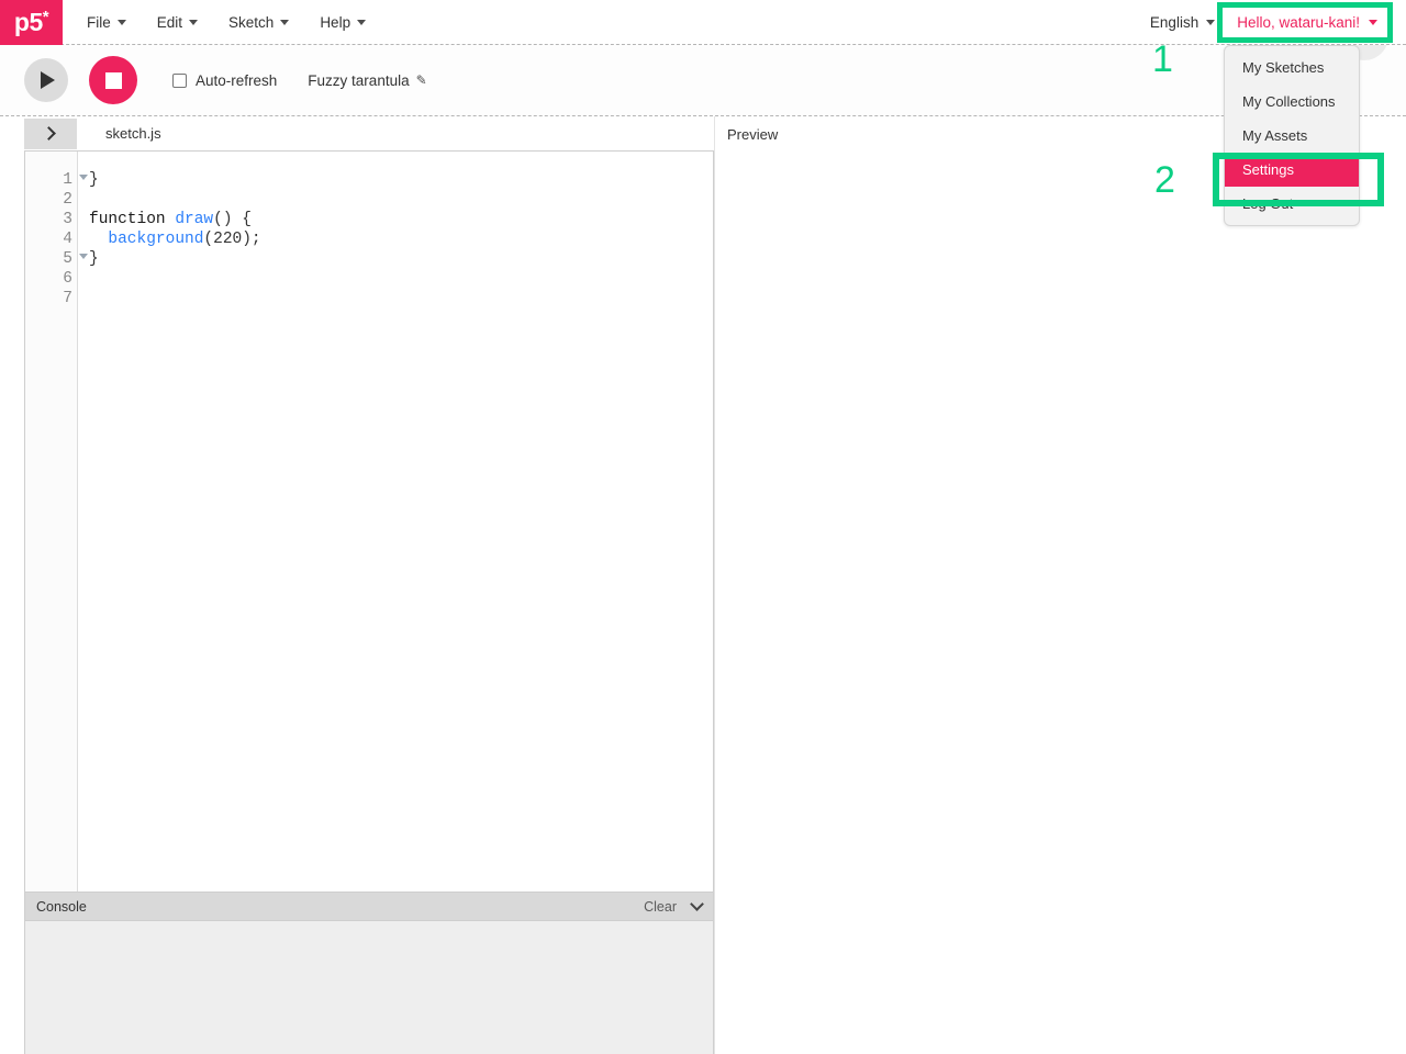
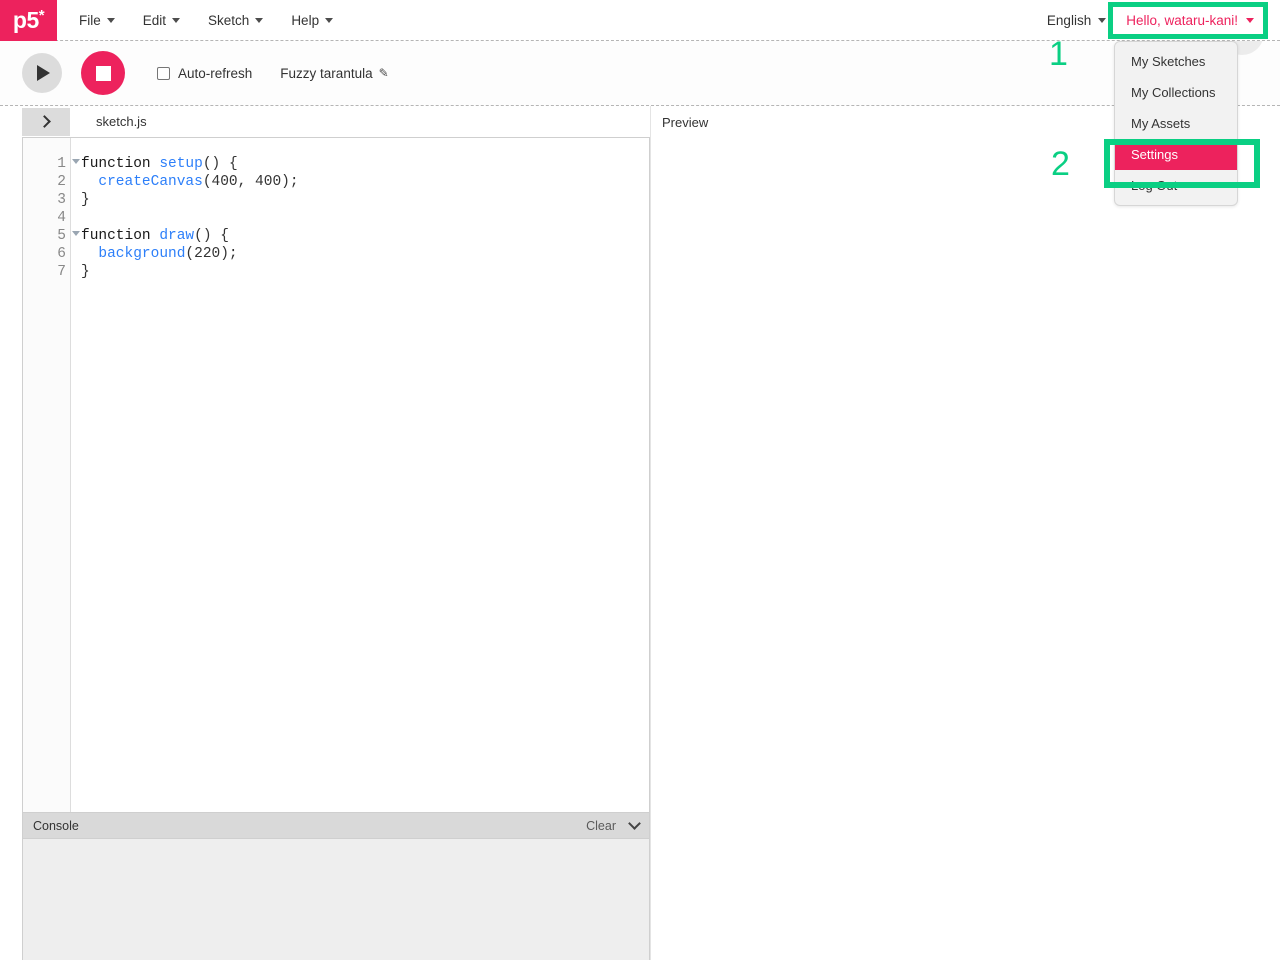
  p5
  *
  File
  Edit
  Sketch
  Help
  English
  Hello, wataru-kani!
  1
  Auto-refresh
  Fuzzy tarantula
  ✎
  My Sketches
  My Collections
  My Assets
  Settings
  Log Out
  2
  sketch.js
  1
  2
  3
  4
  5
  6
  7
+ function setup() {
+ createCanvas(400, 400);
  }
  function draw() {
  background(220);
  }
  Console
  Clear
  Preview
